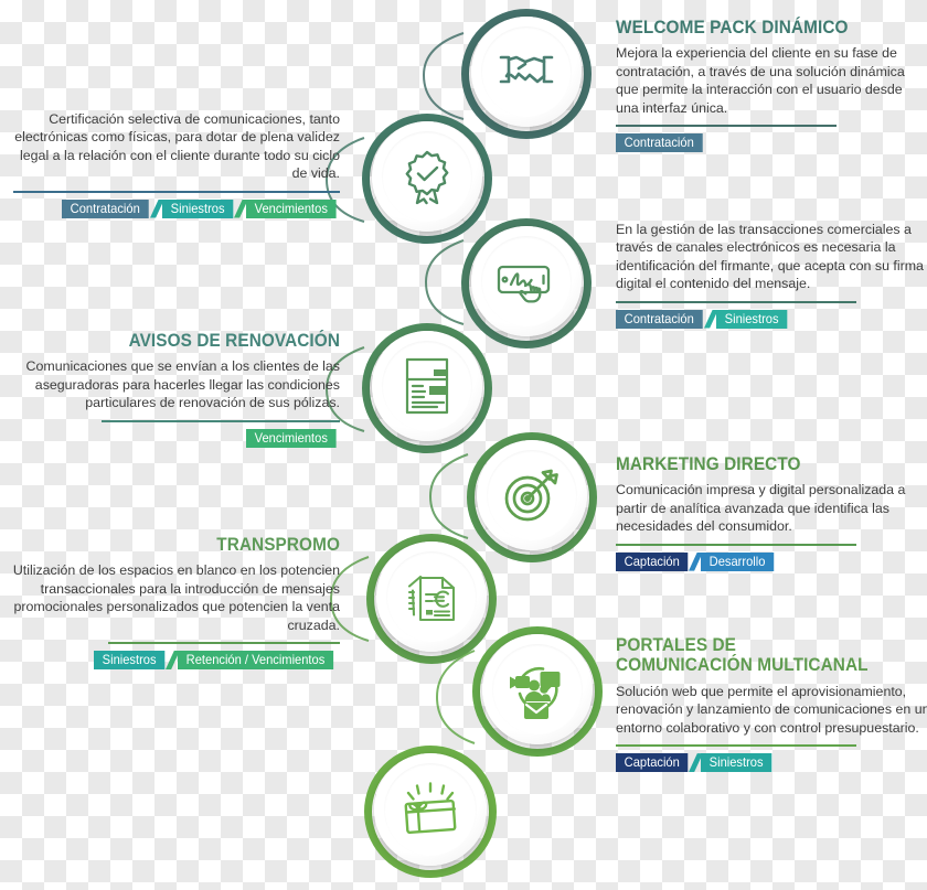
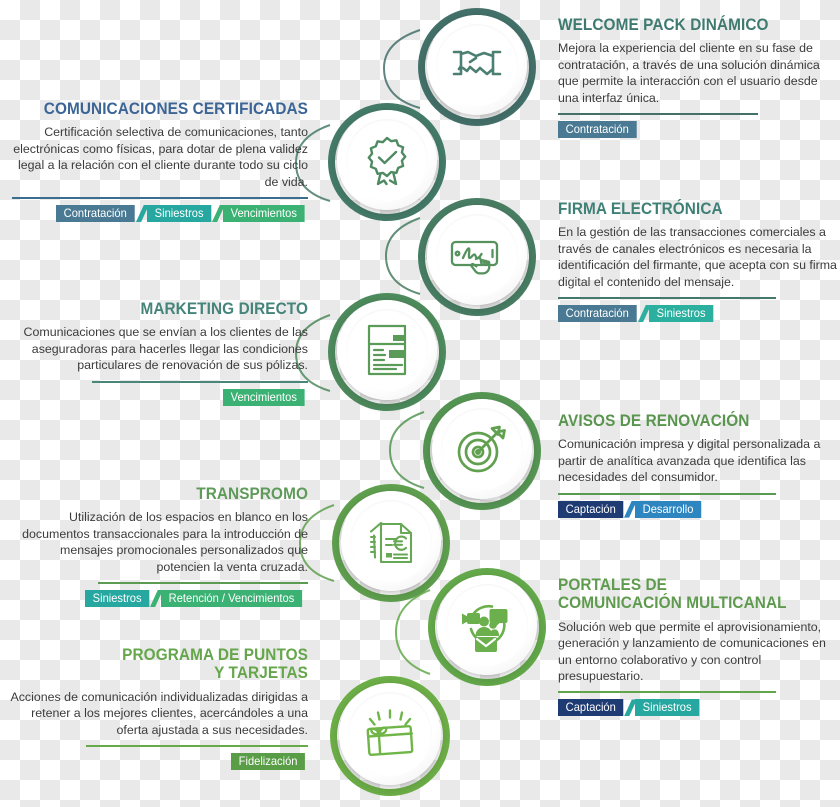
  WELCOME PACK DINÁMICO
  Mejora la experiencia del cliente en su fase de contratación, a través de una solución dinámica que permite la interacción con el usuario desde una interfaz única.
  Contratación
+ COMUNICACIONES CERTIFICADAS
  Certificación selectiva de comunicaciones, tanto electrónicas como físicas, para dotar de plena validez legal a la relación con el cliente durante todo su ciclo de vida.
  Contratación
  Siniestros
  Vencimientos
+ FIRMA ELECTRÓNICA
  En la gestión de las transacciones comerciales a través de canales electrónicos es necesaria la identificación del firmante, que acepta con su firma digital el contenido del mensaje.
  Contratación
  Siniestros
- AVISOS DE RENOVACIÓN
+ MARKETING DIRECTO
  Comunicaciones que se envían a los clientes de las aseguradoras para hacerles llegar las condiciones particulares de renovación de sus pólizas.
  Vencimientos
- MARKETING DIRECTO
+ AVISOS DE RENOVACIÓN
  Comunicación impresa y digital personalizada a partir de analítica avanzada que identifica las necesidades del consumidor.
  Captación
  Desarrollo
  TRANSPROMO
- Utilización de los espacios en blanco en los potencien transaccionales para la introducción de mensajes promocionales personalizados que potencien la venta cruzada.
+ Utilización de los espacios en blanco en los documentos transaccionales para la introducción de mensajes promocionales personalizados que potencien la venta cruzada.
  Siniestros
  Retención / Vencimientos
  PORTALES DE
  COMUNICACIÓN MULTICANAL
- Solución web que permite el aprovisionamiento, renovación y lanzamiento de comunicaciones en un entorno colaborativo y con control presupuestario.
+ Solución web que permite el aprovisionamiento, generación y lanzamiento de comunicaciones en un entorno colaborativo y con control presupuestario.
  Captación
  Siniestros
+ PROGRAMA DE PUNTOS
+ Y TARJETAS
+ Acciones de comunicación individualizadas dirigidas a retener a los mejores clientes, acercándoles a una oferta ajustada a sus necesidades.
+ Fidelización
